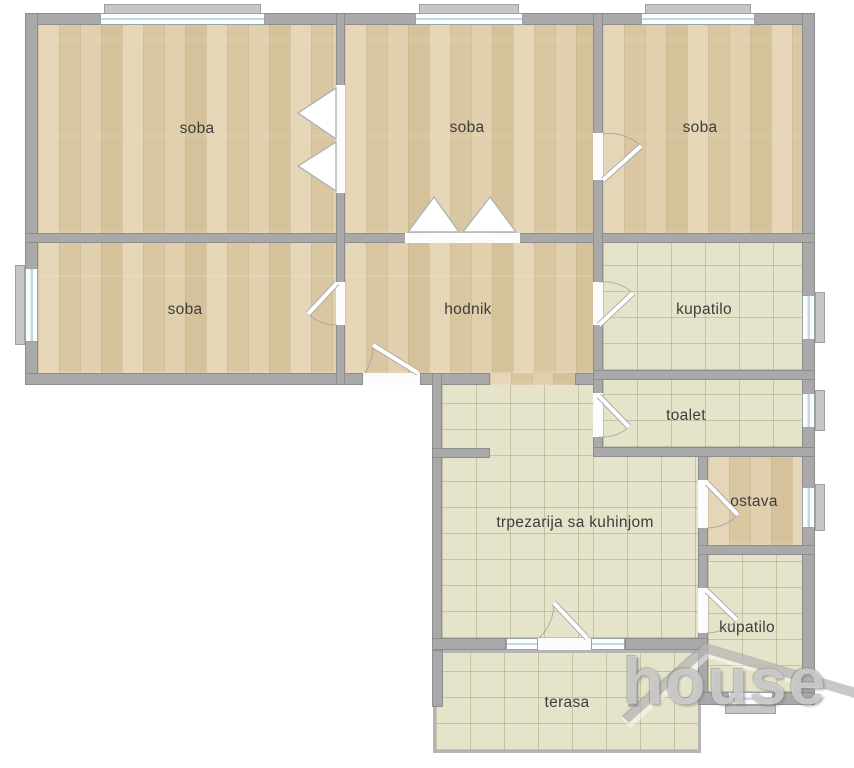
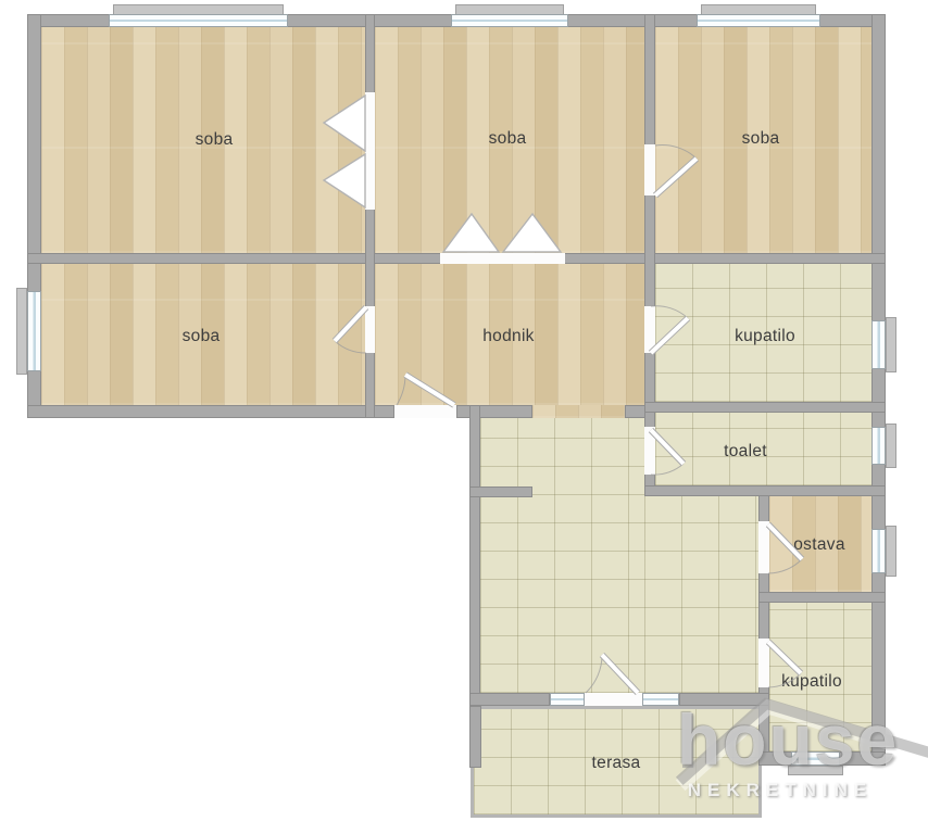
  soba
  soba
  soba
  soba
  hodnik
  kupatilo
  toalet
- trpezarija sa kuhinjom
  ostava
  kupatilo
  terasa
  house
+ NEKRETNINE
